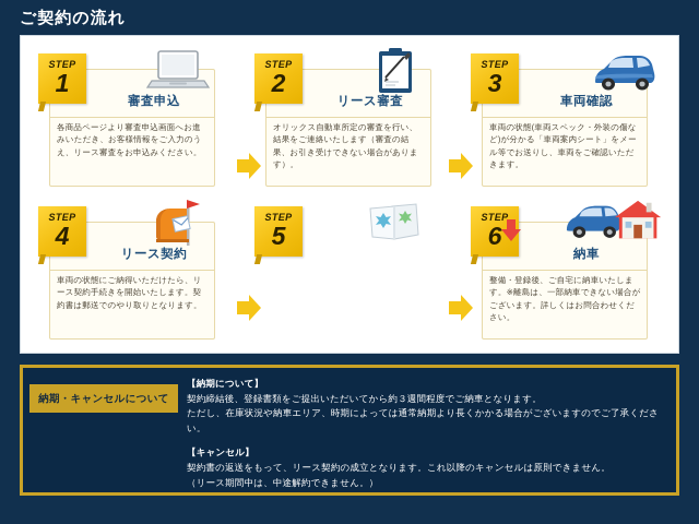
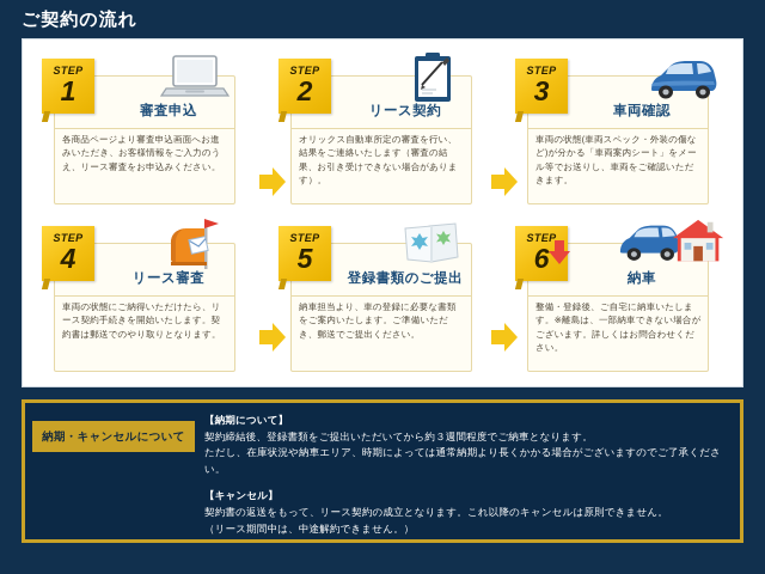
  ご契約の流れ
  審査申込
  各商品ページより審査申込画面へお進みいただき、お客様情報をご入力のうえ、リース審査をお申込みください。
  STEP
  1
- リース審査
+ リース契約
  オリックス自動車所定の審査を行い、結果をご連絡いたします（審査の結果、お引き受けできない場合があります）。
  STEP
  2
  車両確認
  車両の状態(車両スペック・外装の傷など)が分かる「車両案内シート」をメール等でお送りし、車両をご確認いただきます。
  STEP
  3
- リース契約
+ リース審査
  車両の状態にご納得いただけたら、リース契約手続きを開始いたします。契約書は郵送でのやり取りとなります。
  STEP
  4
+ 登録書類のご提出
+ 納車担当より、車の登録に必要な書類をご案内いたします。ご準備いただき、郵送でご提出ください。
  STEP
  5
  納車
  整備・登録後、ご自宅に納車いたします。※離島は、一部納車できない場合がございます。詳しくはお問合わせください。
  STEP
  6
  納期・キャンセルについて
  【納期について】
  契約締結後、登録書類をご提出いただいてから約３週間程度でご納車となります。
  ただし、在庫状況や納車エリア、時期によっては通常納期より長くかかる場合がございますのでご了承ください。
  【キャンセル】
  契約書の返送をもって、リース契約の成立となります。これ以降のキャンセルは原則できません。
  （リース期間中は、中途解約できません。）
